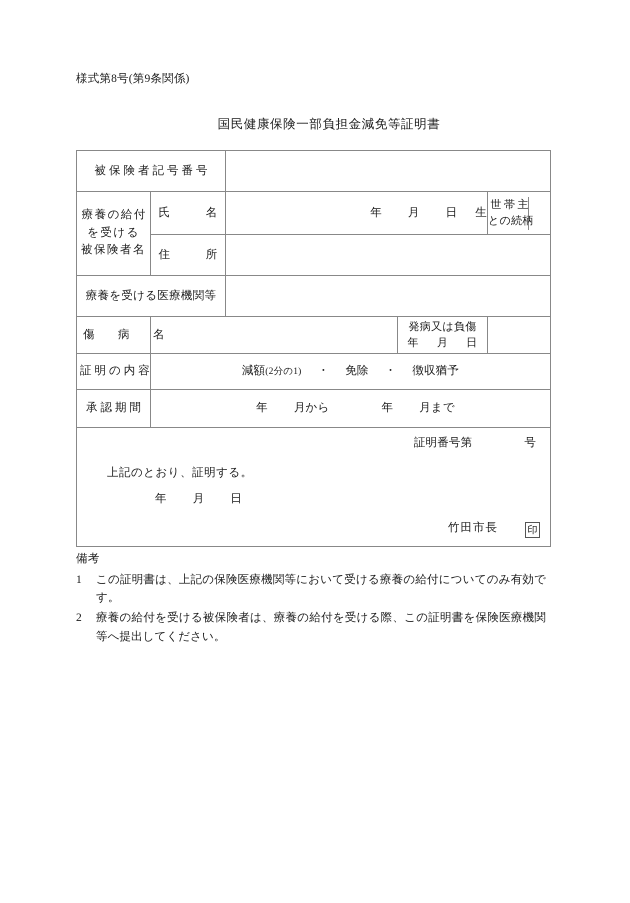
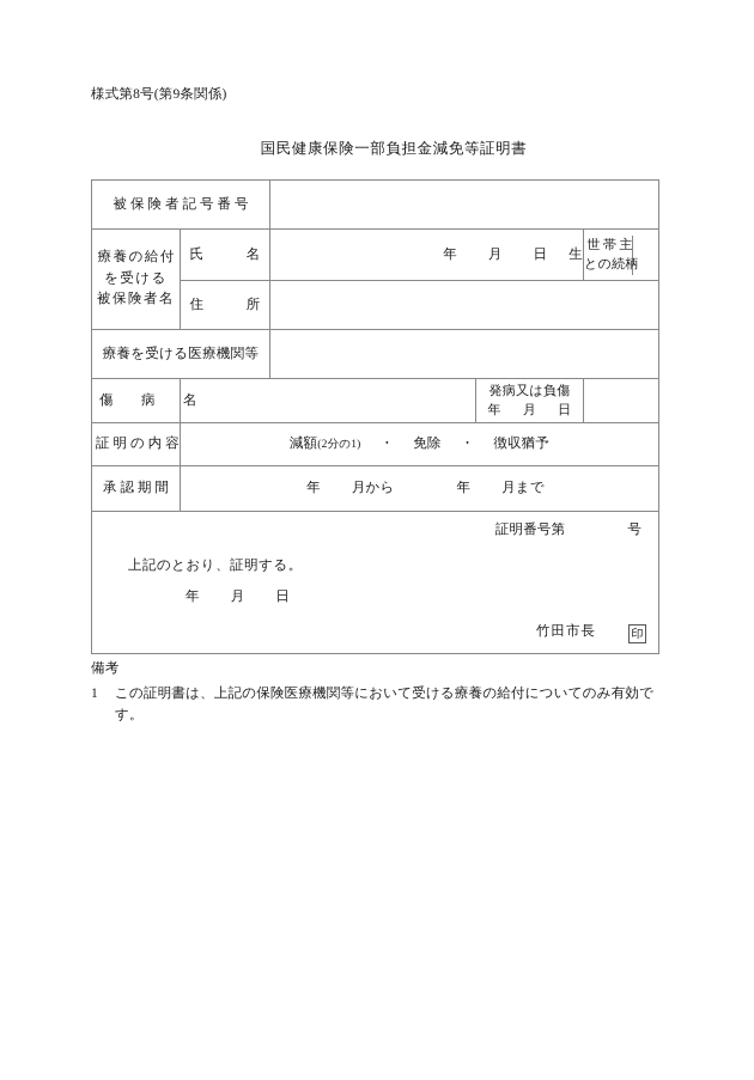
  様式第8号(第9条関係)
  国民健康保険一部負担金減免等証明書
  被保険者記号番号
  療養の給付 を受ける 被保険者名	氏 名	年 月 日 生
  世帯主 との続柄
  住 所
  療養を受ける医療機関等
  傷 病 名		発病又は負傷 年 月 日
  証明の内容	減額(2分の1) ・ 免除 ・ 徴収猶予
  承認期間	年 月から 年 月まで
  証明番号第 号 上記のとおり、証明する。 年 月 日 竹田市長 印
  備考
  1
  この証明書は、上記の保険医療機関等において受ける療養の給付についてのみ有効です。
- 2
- 療養の給付を受ける被保険者は、療養の給付を受ける際、この証明書を保険医療機関等へ提出してください。
